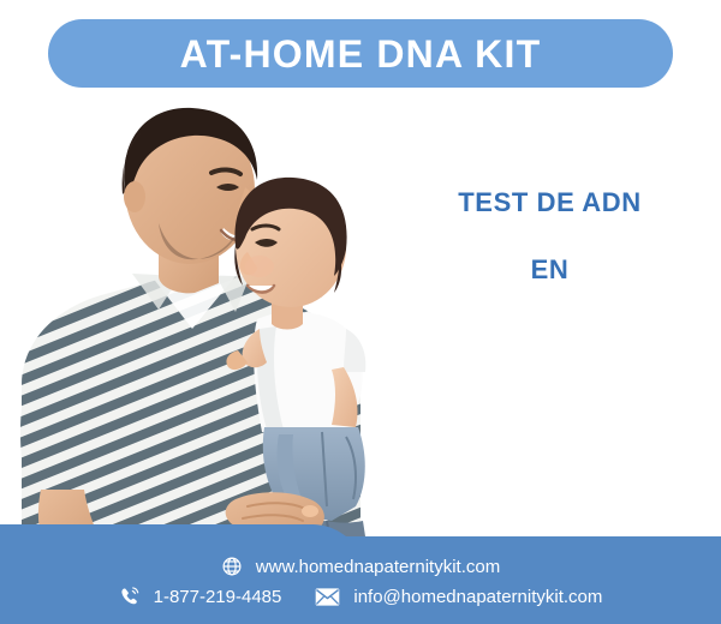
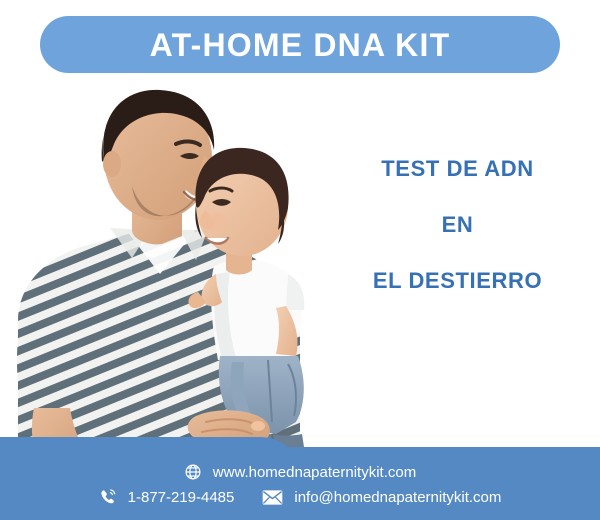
  AT-HOME DNA KIT
  TEST DE ADN
  EN
+ EL DESTIERRO
  www.homednapaternitykit.com
  1-877-219-4485
  info@homednapaternitykit.com
